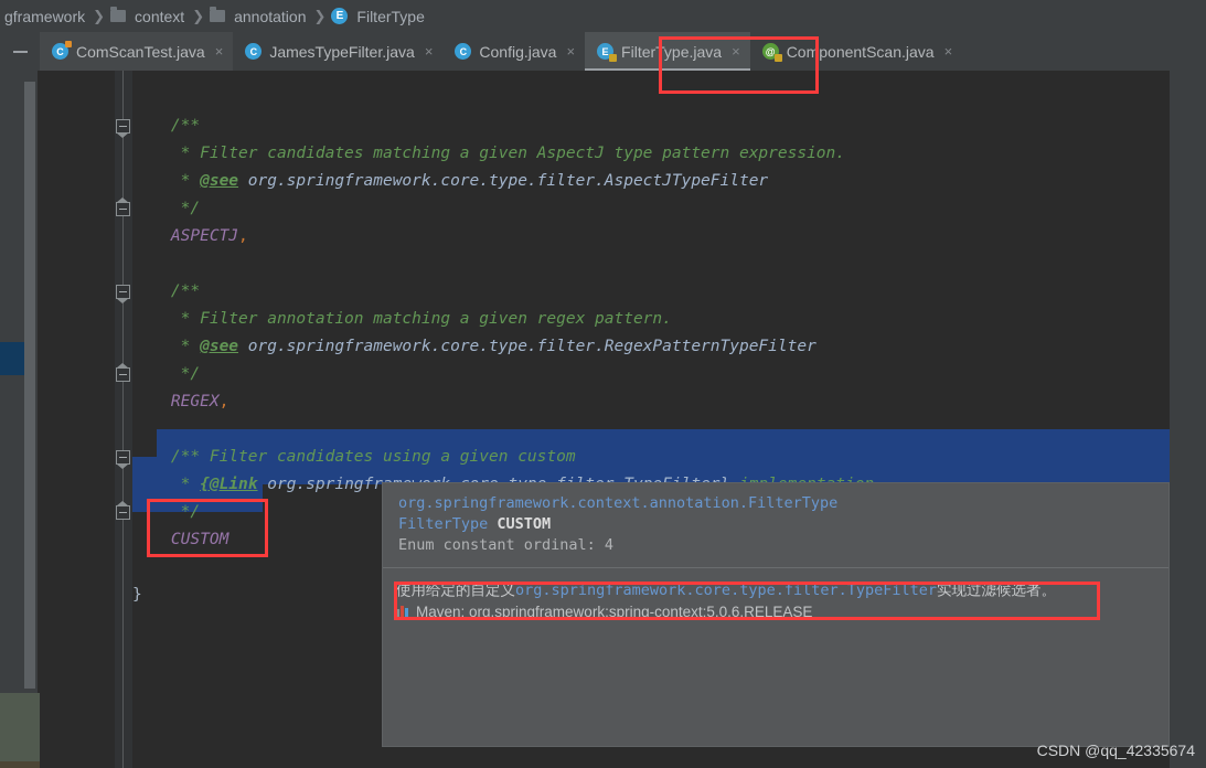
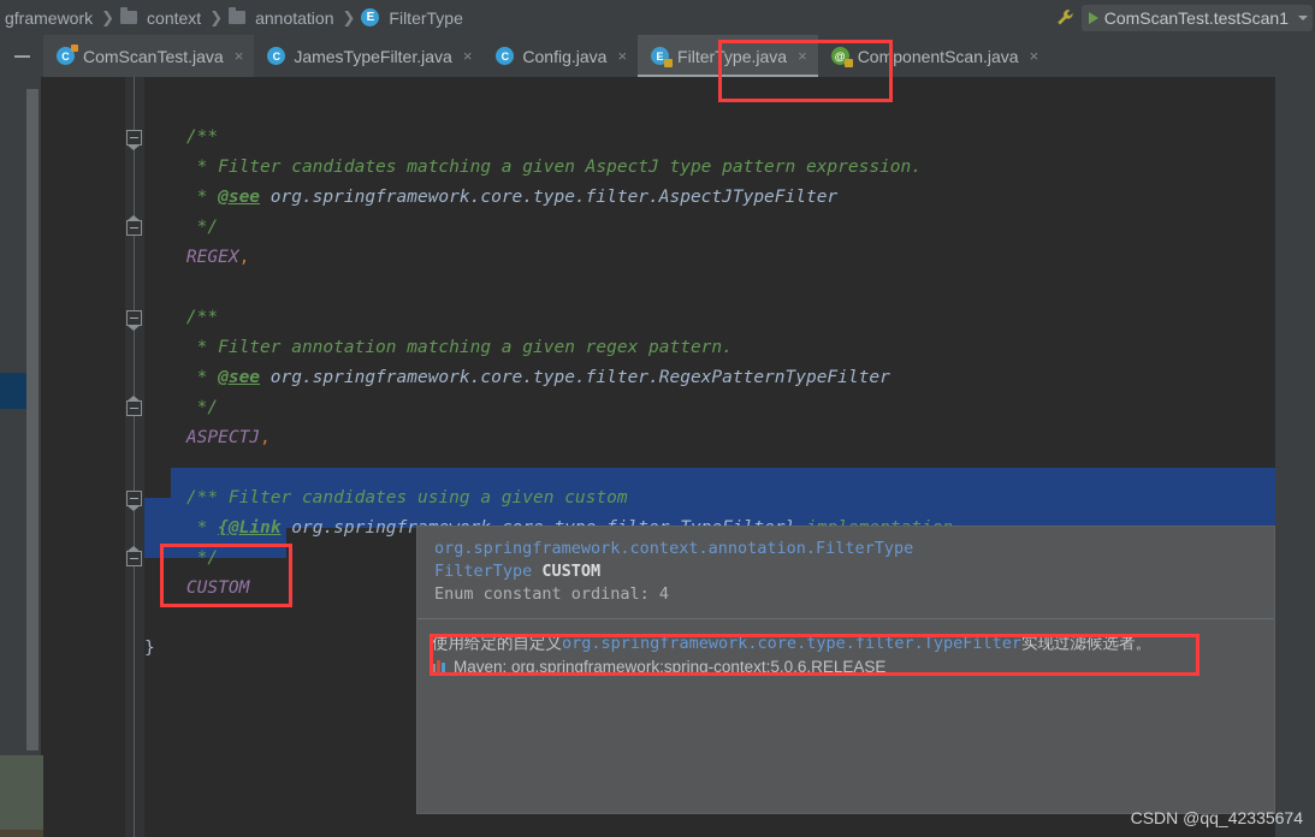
  gframework
  ❯
  context
  ❯
  annotation
  ❯
  E
  FilterType
+ ComScanTest.testScan1
  C
  ComScanTest.java
  ×
  C
  JamesTypeFilter.java
  ×
  C
  Config.java
  ×
  E
  FilterType.java
  ×
  @
  ComponentScan.java
  ×
  /**
  * Filter candidates matching a given AspectJ type pattern expression.
  * @see org.springframework.core.type.filter.AspectJTypeFilter
  */
- ASPECTJ,
+ REGEX,
  /**
  * Filter annotation matching a given regex pattern.
  * @see org.springframework.core.type.filter.RegexPatternTypeFilter
  */
- REGEX,
+ ASPECTJ,
  /** Filter candidates using a given custom
  */
  CUSTOM
  }
  org.springframework.context.annotation.FilterType
  FilterType CUSTOM
  Enum constant ordinal: 4
  使用给定的自定义org.springframework.core.type.filter.TypeFilter实现过滤候选者。
  Maven: org.springframework:spring-context:5.0.6.RELEASE
  CSDN @qq_42335674
